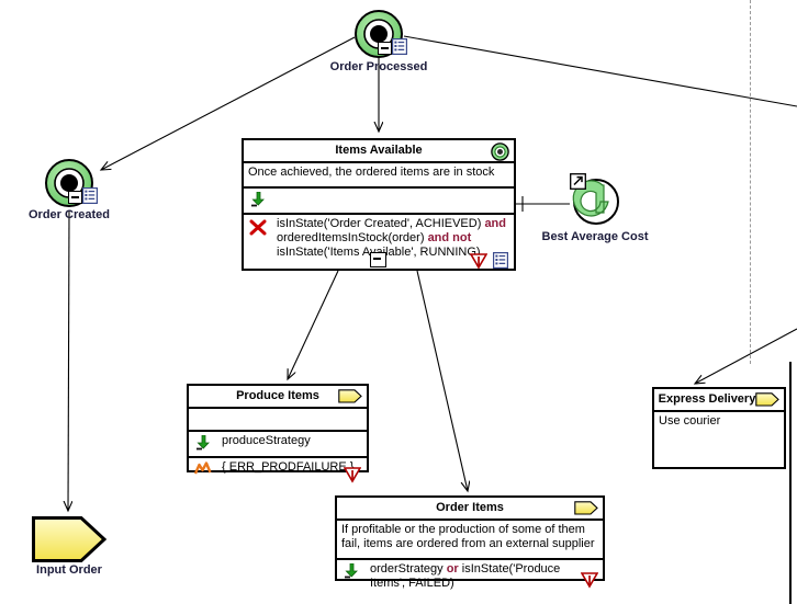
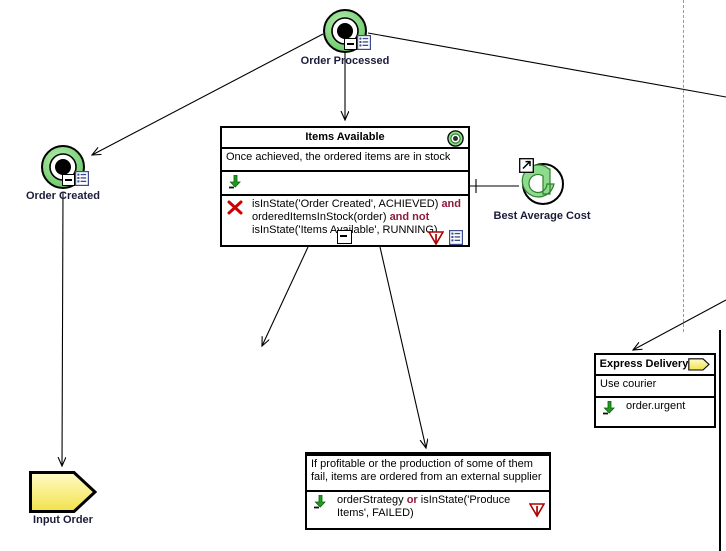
  Order Processed
  Order Created
  Best Average Cost
  Items Available
  Once achieved, the ordered items are in stock
  isInState('Order Created', ACHIEVED) and orderedItemsInStock(order) and not isInState('Items Alable', RUNNING)
- Produce Items
- produceStrategy
- { ERR_PRODFAILURE }
- Order Items
  If profitable or the production of some of them fail, items are ordered from an external supplier
  orderStrategy or isInState('Produce Items', FAILED)
  Express Delivery
  Use courier
+ order.urgent
  Input Order
